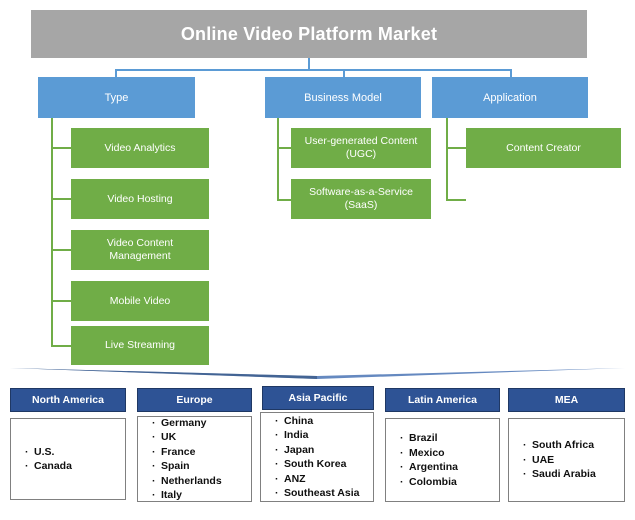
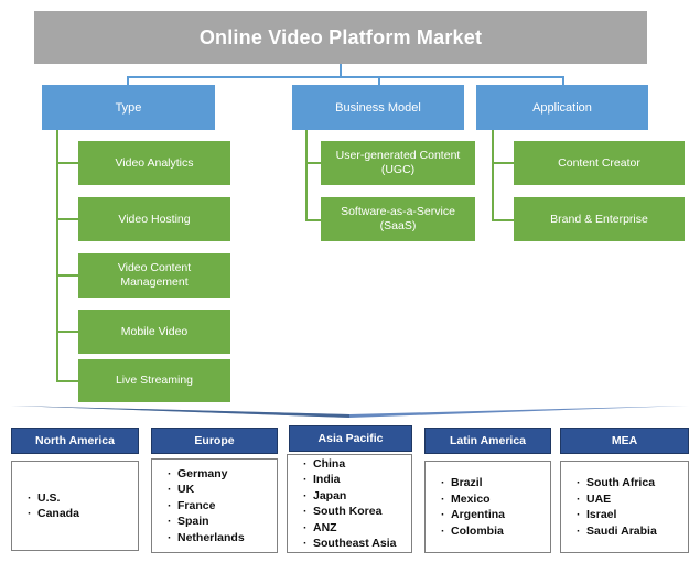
  Online Video Platform Market
  Type
  Business Model
  Application
  Video Analytics
  Video Hosting
  Video Content Management
  Mobile Video
  Live Streaming
  User-generated Content (UGC)
  Software-as-a-Service (SaaS)
  Content Creator
+ Brand & Enterprise
  North America
  U.S.
  Canada
  Europe
  Germany
  UK
  France
  Spain
  Netherlands
- Italy
  Asia Pacific
  China
  India
  Japan
  South Korea
  ANZ
  Southeast Asia
  Latin America
  Brazil
  Mexico
  Argentina
  Colombia
  MEA
  South Africa
  UAE
+ Israel
  Saudi Arabia
